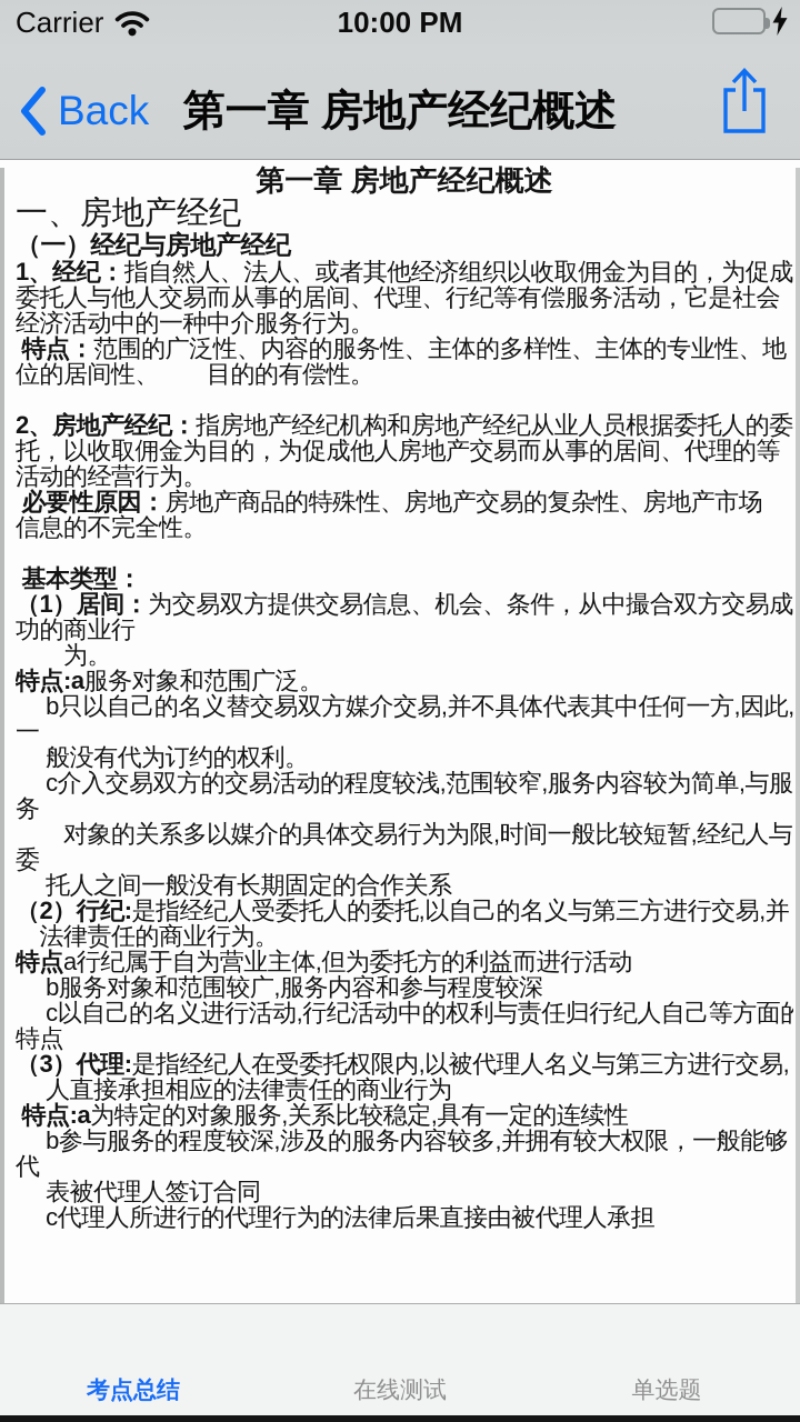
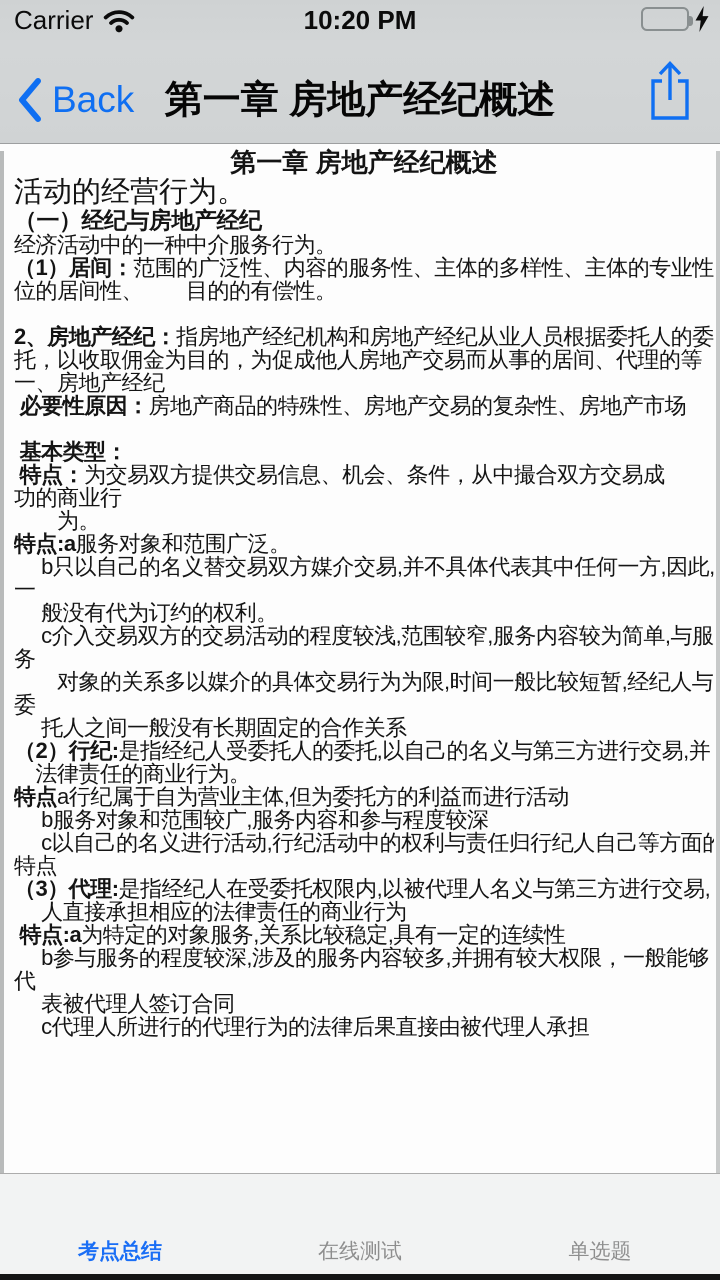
  Carrier
- 10:00 PM
+ 10:20 PM
  Back
  第一章 房地产经纪概述
  第一章 房地产经纪概述
- 一、房地产经纪
+ 活动的经营行为。
  （一）经纪与房地产经纪
- 1、经纪：指自然人、法人、或者其他经济组织以收取佣金为目的，为促成
- 委托人与他人交易而从事的居间、代理、行纪等有偿服务活动，它是社会
  经济活动中的一种中介服务行为。
- 特点：范围的广泛性、内容的服务性、主体的多样性、主体的专业性、地
+ （1）居间：范围的广泛性、内容的服务性、主体的多样性、主体的专业性
  位的居间性、 目的的有偿性。
  2、房地产经纪：指房地产经纪机构和房地产经纪从业人员根据委托人的委
  托，以收取佣金为目的，为促成他人房地产交易而从事的居间、代理的等
- 活动的经营行为。
+ 一、房地产经纪
  必要性原因：房地产商品的特殊性、房地产交易的复杂性、房地产市场
- 信息的不完全性。
  基本类型：
- （1）居间：为交易双方提供交易信息、机会、条件，从中撮合双方交易成
+ 特点：为交易双方提供交易信息、机会、条件，从中撮合双方交易成
  功的商业行
  为。
  特点:a服务对象和范围广泛。
  b只以自己的名义替交易双方媒介交易,并不具体代表其中任何一方,因此,
  一
  般没有代为订约的权利。
  c介入交易双方的交易活动的程度较浅,范围较窄,服务内容较为简单,与服
  务
  对象的关系多以媒介的具体交易行为为限,时间一般比较短暂,经纪人与
  委
  托人之间一般没有长期固定的合作关系
  （2）行纪:是指经纪人受委托人的委托,以自己的名义与第三方进行交易,并
  法律责任的商业行为。
  特点a行纪属于自为营业主体,但为委托方的利益而进行活动
  b服务对象和范围较广,服务内容和参与程度较深
  c以自己的名义进行活动,行纪活动中的权利与责任归行纪人自己等方面的
  特点
  （3）代理:是指经纪人在受委托权限内,以被代理人名义与第三方进行交易,
  人直接承担相应的法律责任的商业行为
  特点:a为特定的对象服务,关系比较稳定,具有一定的连续性
  b参与服务的程度较深,涉及的服务内容较多,并拥有较大权限，一般能够
  代
  表被代理人签订合同
  c代理人所进行的代理行为的法律后果直接由被代理人承担
  考点总结
  在线测试
  单选题
